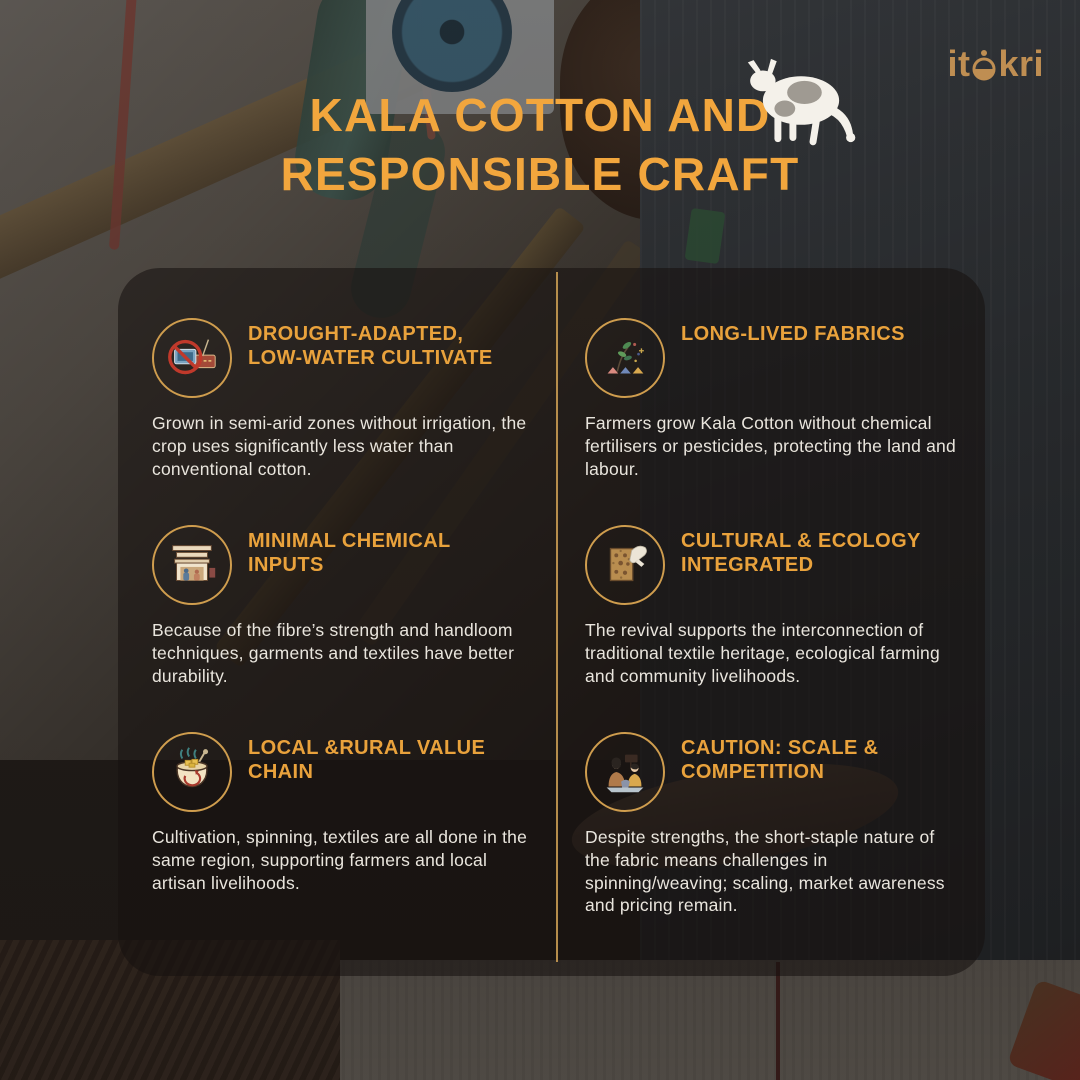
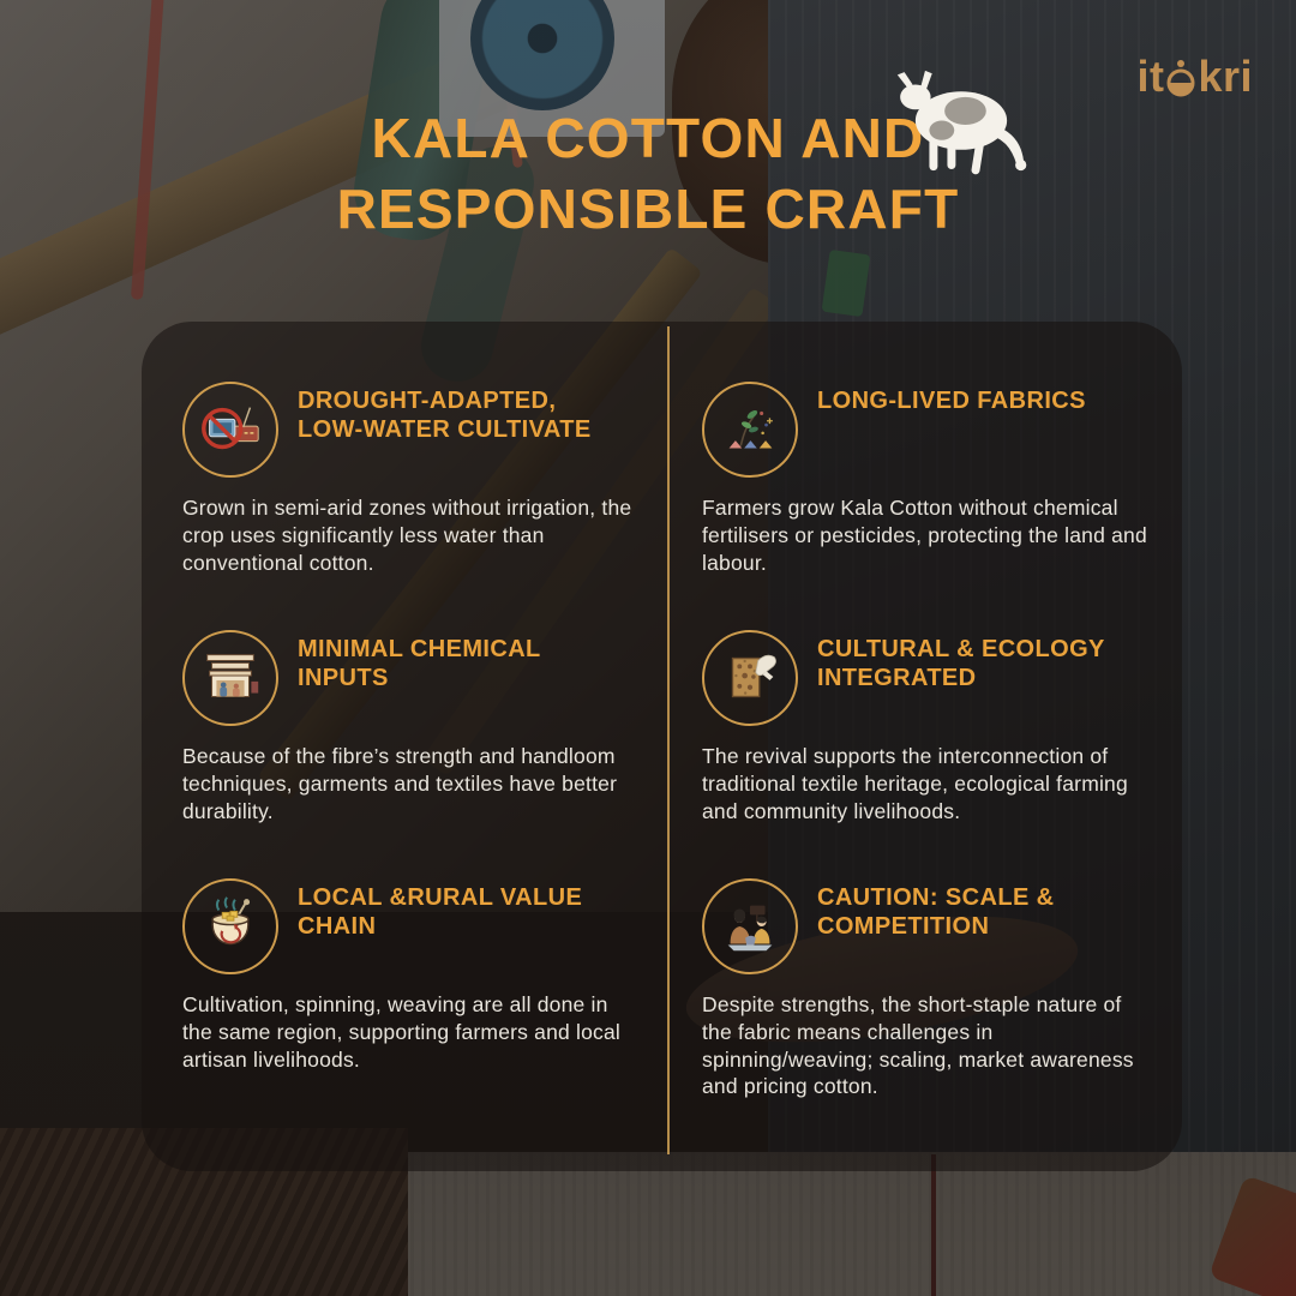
  it
  kri
  KALA COTTON AND
  RESPONSIBLE CRAFT
  DROUGHT-ADAPTED,
  LOW-WATER CULTIVATE
  Grown in semi-arid zones without irrigation, the crop uses significantly less water than conventional cotton.
  MINIMAL CHEMICAL
  INPUTS
  Because of the fibre’s strength and handloom techniques, garments and textiles have better durability.
  LOCAL &RURAL VALUE
  CHAIN
- Cultivation, spinning, textiles are all done in the same region, supporting farmers and local artisan livelihoods.
+ Cultivation, spinning, weaving are all done in the same region, supporting farmers and local artisan livelihoods.
  LONG-LIVED FABRICS
  Farmers grow Kala Cotton without chemical fertilisers or pesticides, protecting the land and labour.
  CULTURAL & ECOLOGY
  INTEGRATED
  The revival supports the interconnection of traditional textile heritage, ecological farming and community livelihoods.
  CAUTION: SCALE &
  COMPETITION
- Despite strengths, the short-staple nature of the fabric means challenges in spinning/weaving; scaling, market awareness and pricing remain.
+ Despite strengths, the short-staple nature of the fabric means challenges in spinning/weaving; scaling, market awareness and pricing cotton.
